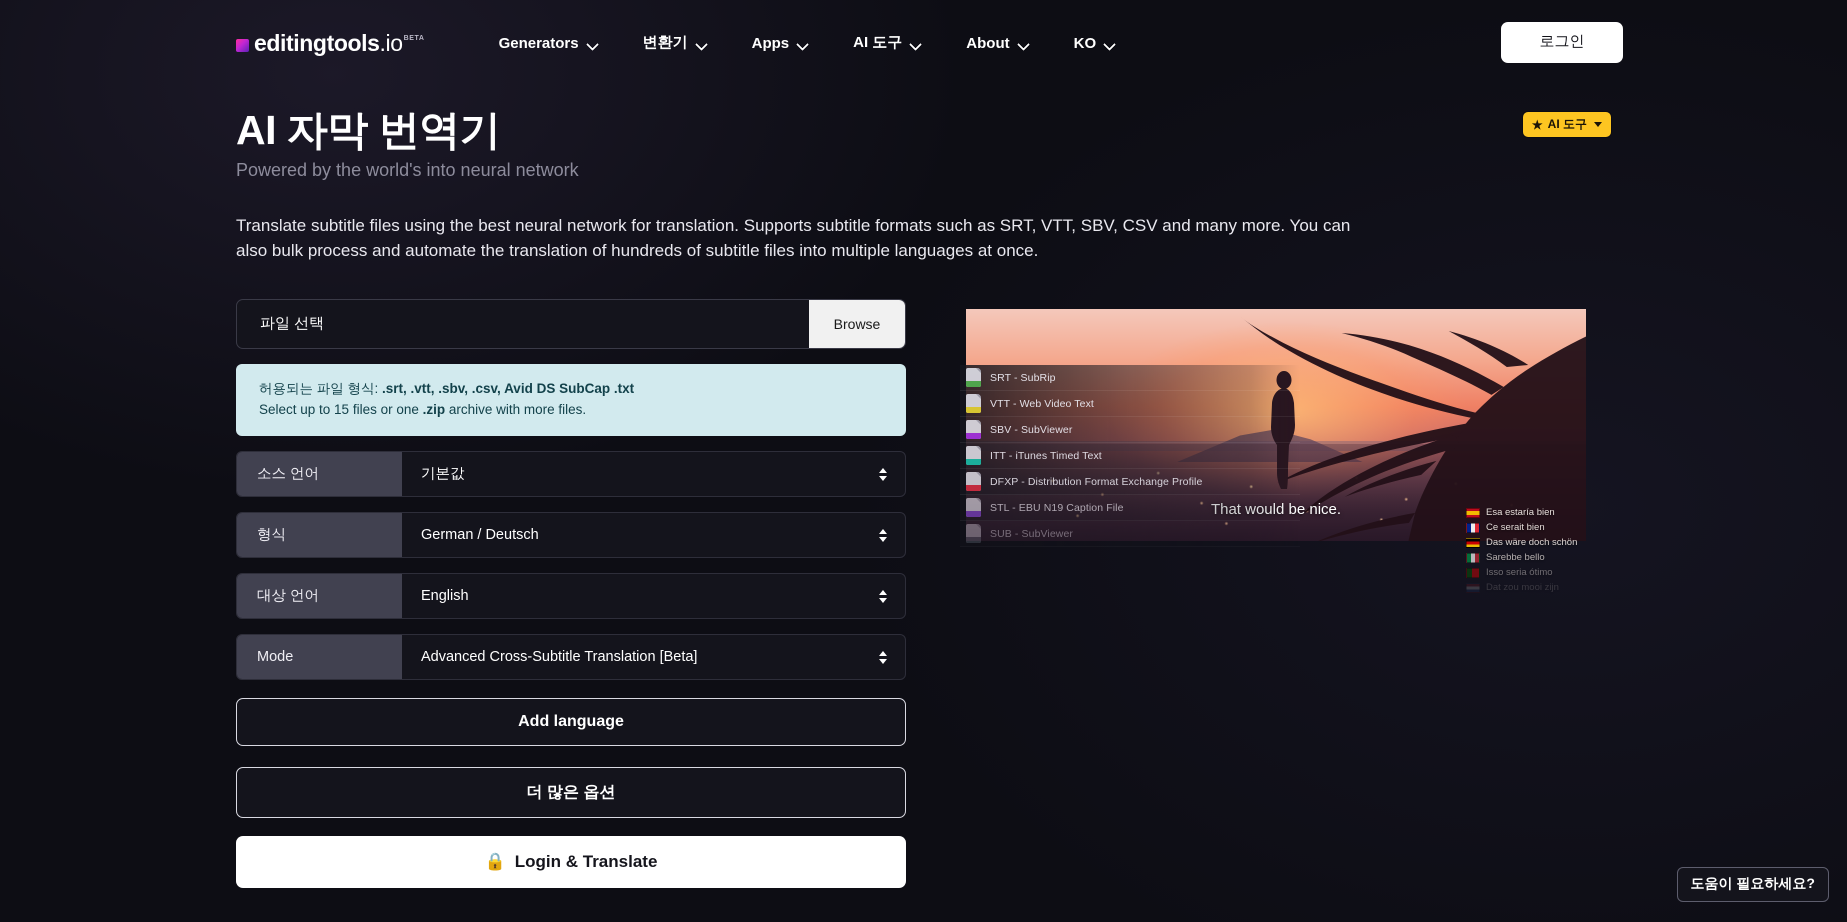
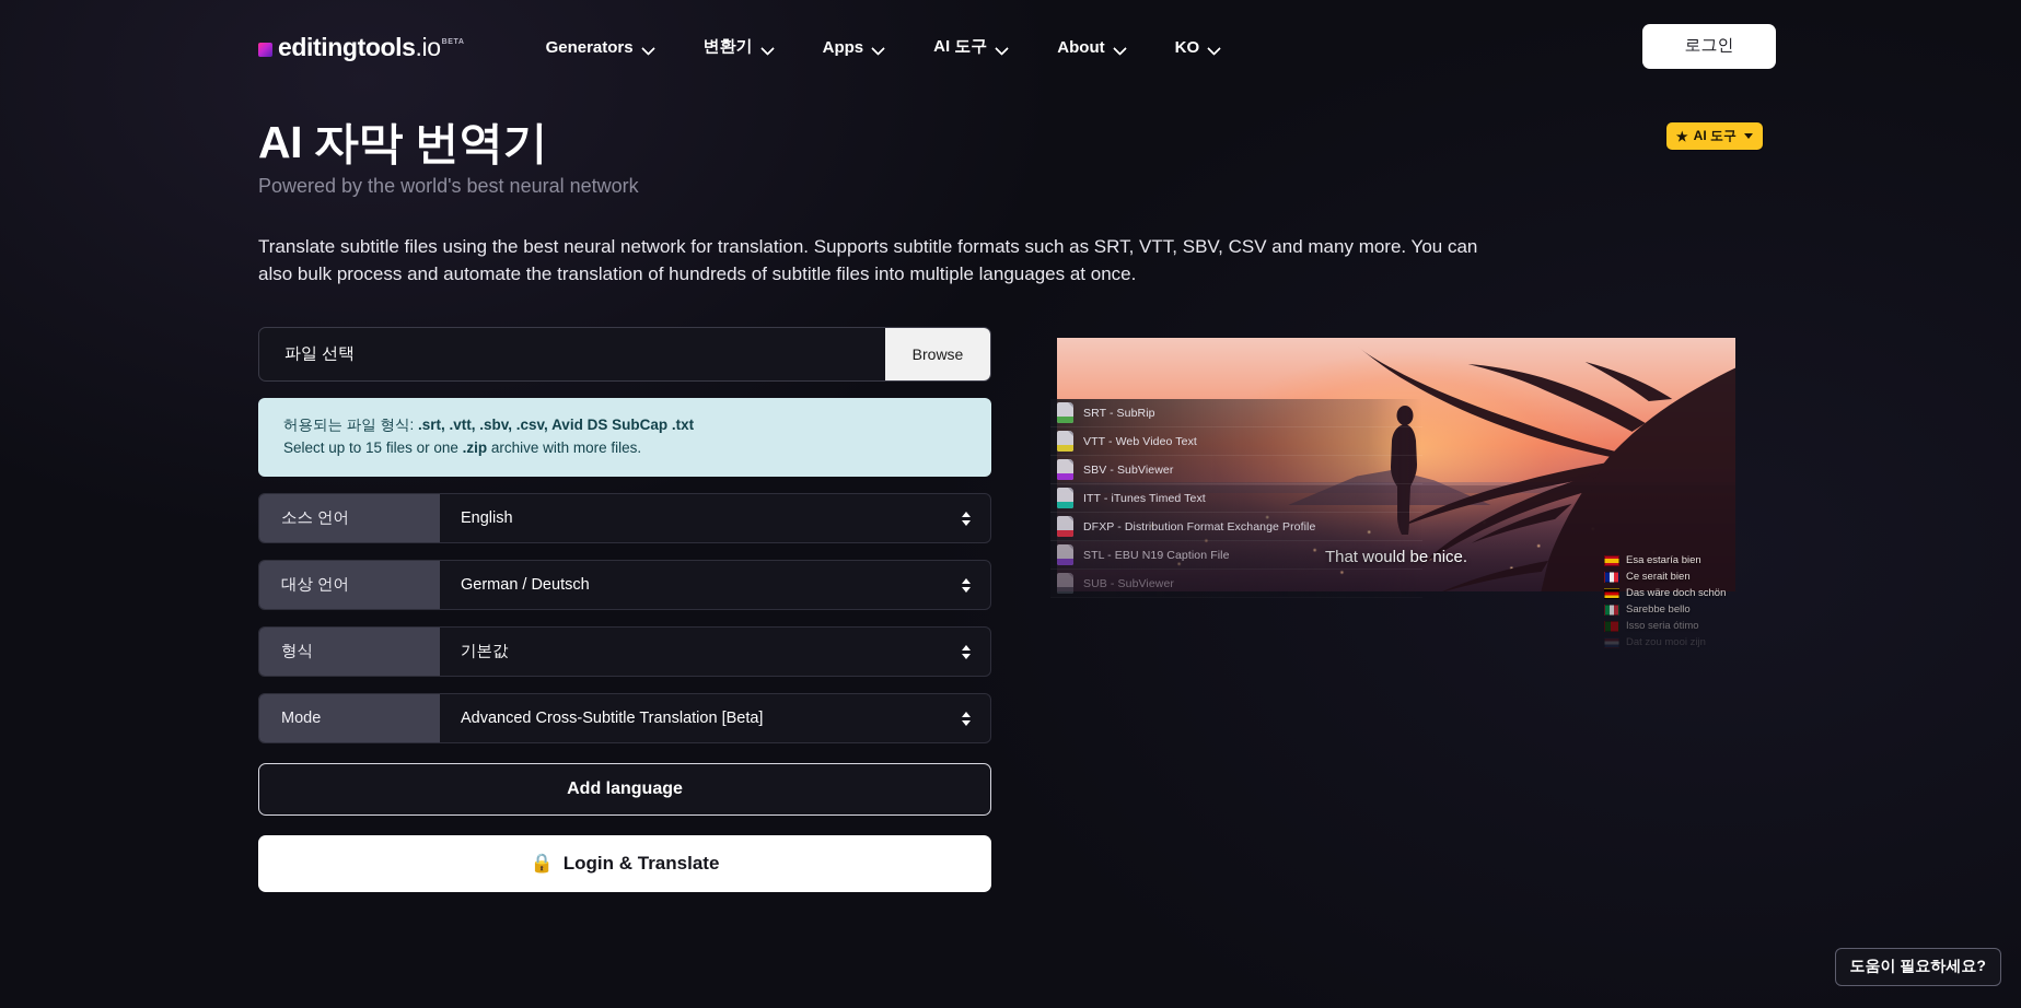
  editingtools.io
  Generators
  변환기
  Apps
  AI 도구
  About
  KO
  로그인
  AI 자막 번역기
- Powered by the world's into neural network
+ Powered by the world's best neural network
  ★
  AI 도구
  Translate subtitle files using the best neural network for translation. Supports subtitle formats such as SRT, VTT, SBV, CSV and many more. You can also bulk process and automate the translation of hundreds of subtitle files into multiple languages at once.
  파일 선택
  Browse
  허용되는 파일 형식: .srt, .vtt, .sbv, .csv, Avid DS SubCap .txt
  Select up to 15 files or one .zip archive with more files.
  소스 언어
- 기본값
+ English
- 형식
+ 대상 언어
  German / Deutsch
- 대상 언어
+ 형식
- English
+ 기본값
  Mode
  Advanced Cross-Subtitle Translation [Beta]
  Add language
- 더 많은 옵션
  🔒
  Login & Translate
  That would be nice.
  SRT - SubRip
  VTT - Web Video Text
  SBV - SubViewer
  ITT - iTunes Timed Text
  DFXP - Distribution Format Exchange Profile
  STL - EBU N19 Caption File
  SUB - SubViewer
  Esa estaría bien
  Ce serait bien
  Das wäre doch schön
  Sarebbe bello
  Isso seria ótimo
  Dat zou mooi zijn
  도움이 필요하세요?
